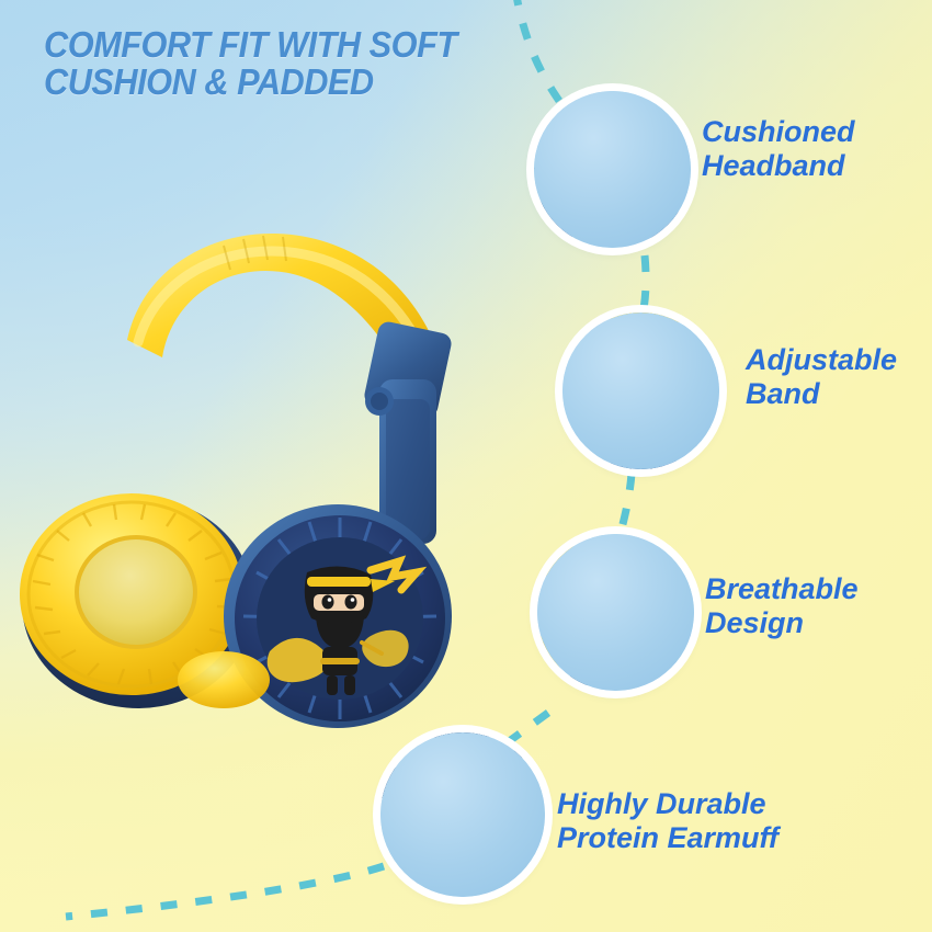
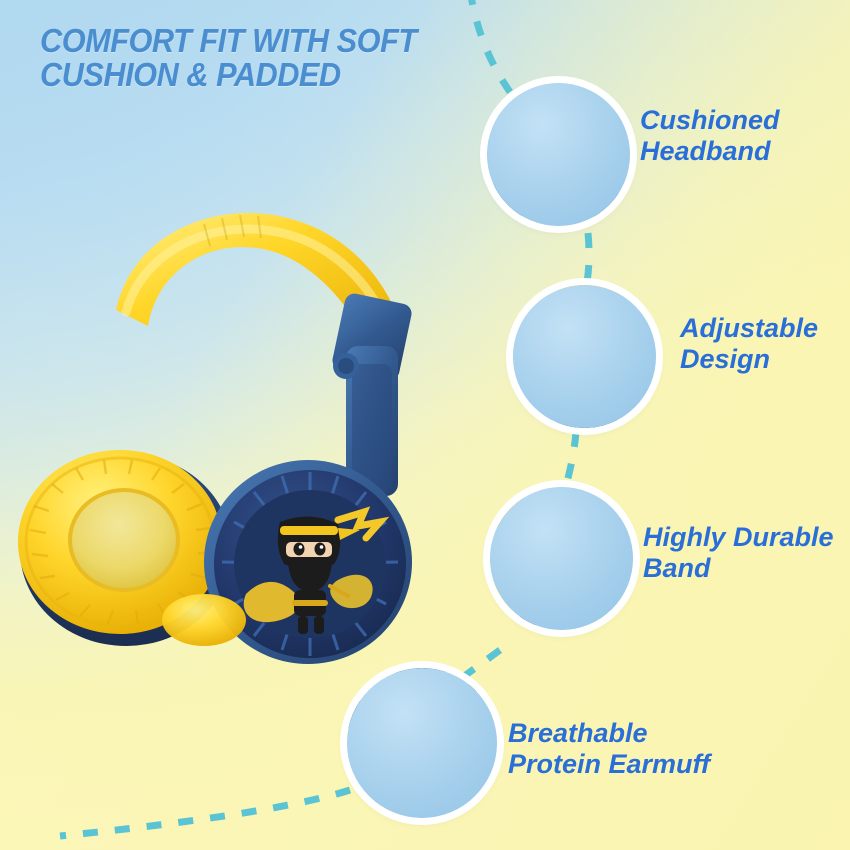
  COMFORT FIT WITH SOFT
  CUSHION & PADDED
  Cushioned
  Headband
  Adjustable
- Band
+ Design
- Breathable
+ Highly Durable
- Design
+ Band
- Highly Durable
+ Breathable
  Protein Earmuff
